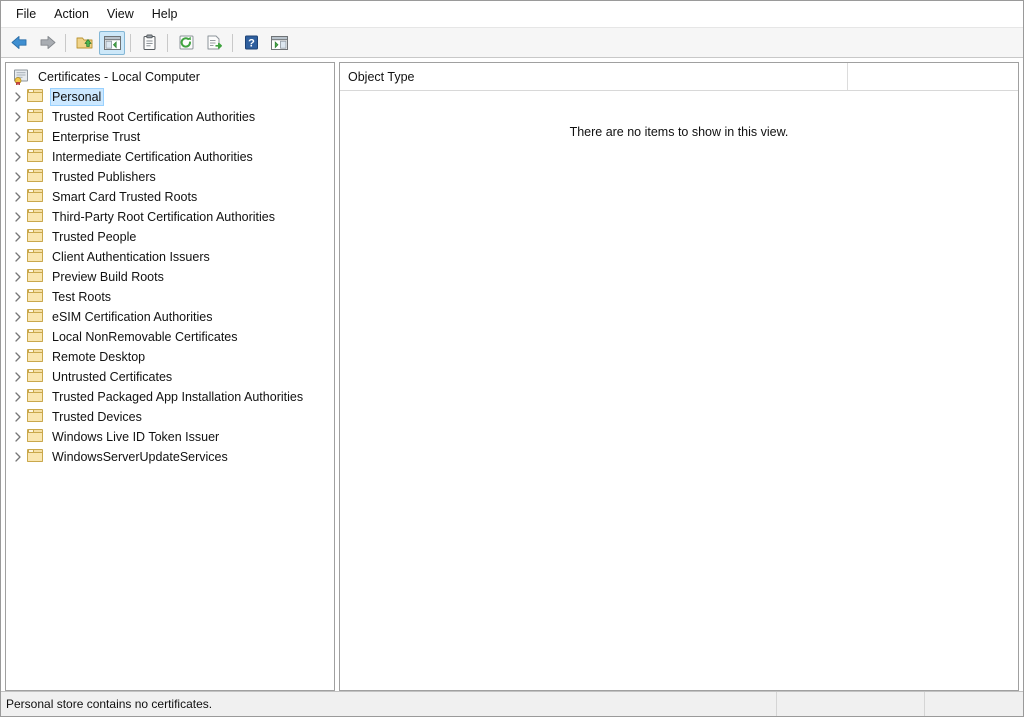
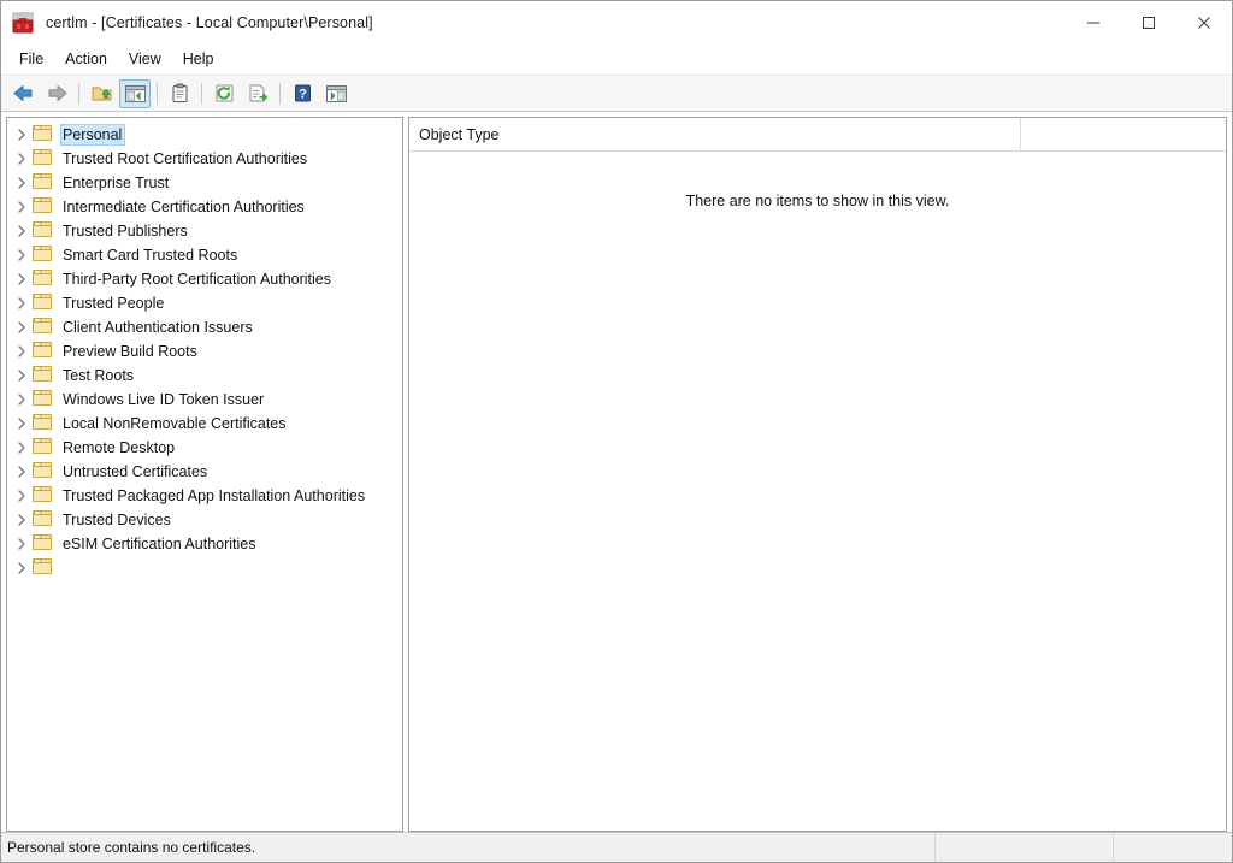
+ certlm - [Certificates - Local Computer\Personal]
  File
  Action
  View
  Help
  ?
- Certificates - Local Computer
  Personal
  Trusted Root Certification Authorities
  Enterprise Trust
  Intermediate Certification Authorities
  Trusted Publishers
  Smart Card Trusted Roots
  Third-Party Root Certification Authorities
  Trusted People
  Client Authentication Issuers
  Preview Build Roots
  Test Roots
- eSIM Certification Authorities
+ Windows Live ID Token Issuer
  Local NonRemovable Certificates
  Remote Desktop
  Untrusted Certificates
  Trusted Packaged App Installation Authorities
  Trusted Devices
- Windows Live ID Token Issuer
+ eSIM Certification Authorities
- WindowsServerUpdateServices
  Object Type
  There are no items to show in this view.
  Personal store contains no certificates.
